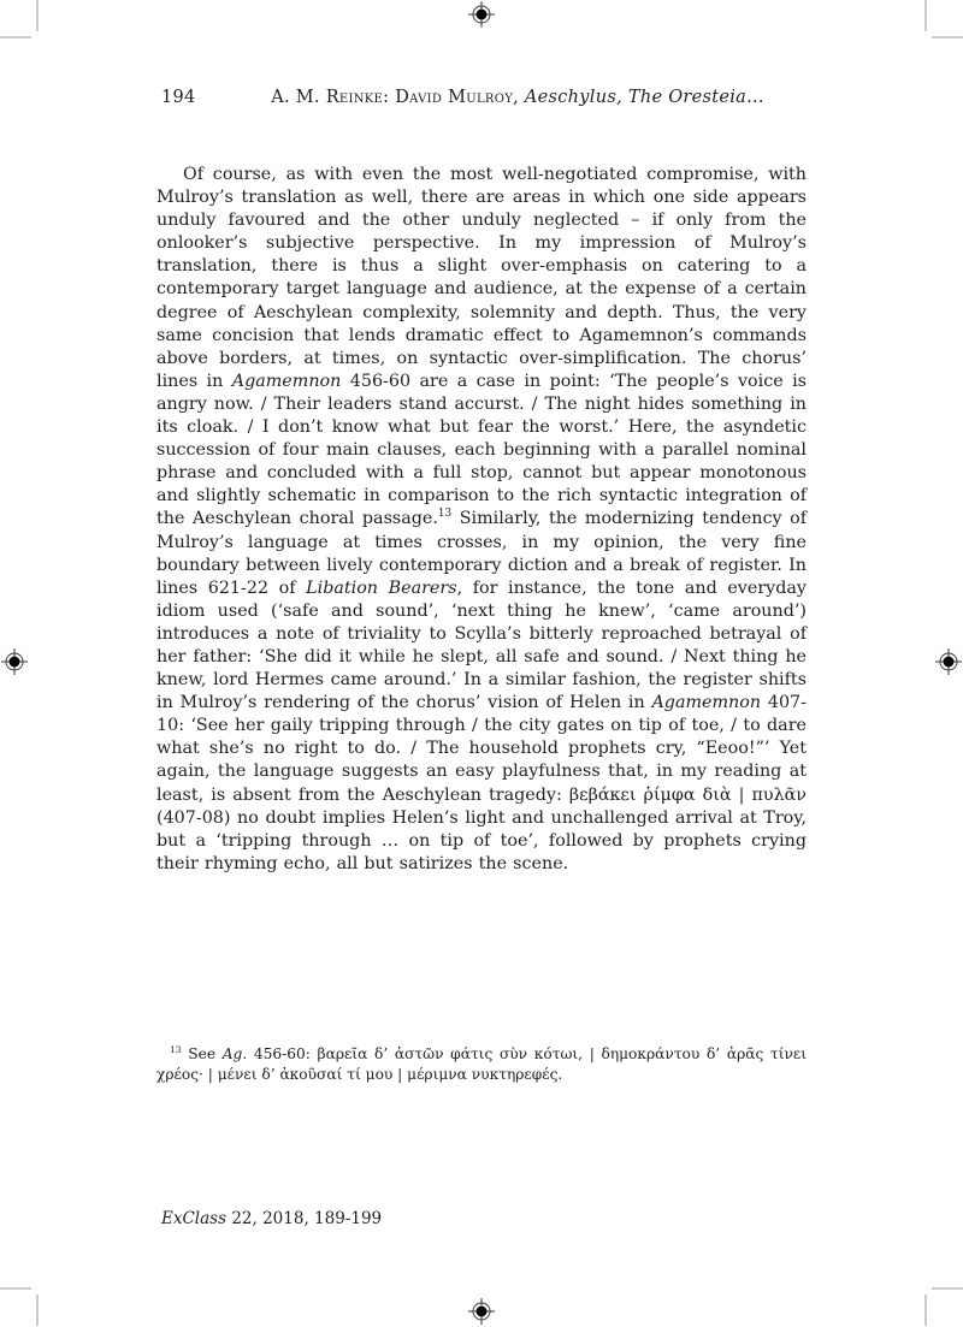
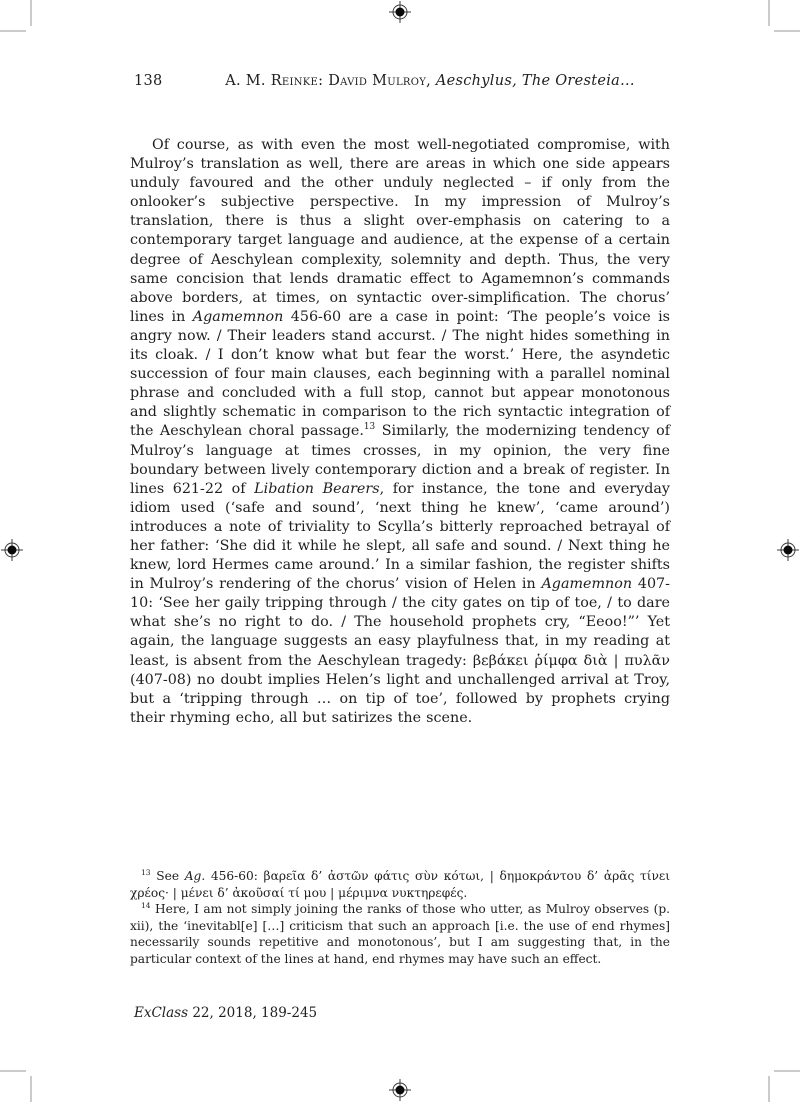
- 194
+ 138
  A. M. Reinke: David Mulroy, Aeschylus, The Oresteia...
  Of course, as with even the most well-negotiated compromise, with Mulroy’s translation as well, there are areas in which one side appears unduly favoured and the other unduly neglected – if only from the onlooker’s subjective perspective. In my impression of Mulroy’s translation, there is thus a slight over-emphasis on catering to a contemporary target language and audience, at the expense of a certain degree of Aeschylean complexity, solemnity and depth. Thus, the very same concision that lends dramatic effect to Agamemnon’s commands above borders, at times, on syntactic over-simplification. The chorus’ lines in Agamemnon 456-60 are a case in point: ‘The people’s voice is angry now. / Their leaders stand accurst. / The night hides something in its cloak. / I don’t know what but fear the worst.’ Here, the asyndetic succession of four main clauses, each beginning with a parallel nominal phrase and concluded with a full stop, cannot but appear monotonous and slightly schematic in comparison to the rich syntactic integration of the Aeschylean choral passage.13 Similarly, the modernizing tendency of Mulroy’s language at times crosses, in my opinion, the very fine boundary between lively contemporary diction and a break of register. In lines 621-22 of Libation Bearers, for instance, the tone and everyday idiom used (‘safe and sound’, ‘next thing he knew’, ‘came around’) introduces a note of triviality to Scylla’s bitterly reproached betrayal of her father: ‘She did it while he slept, all safe and sound. / Next thing he knew, lord Hermes came around.’ In a similar fashion, the register shifts in Mulroy’s rendering of the chorus’ vision of Helen in Agamemnon 407-10: ‘See her gaily tripping through / the city gates on tip of toe, / to dare what she’s no right to do. / The household prophets cry, “Eeoo!”’ Yet again, the language suggests an easy playfulness that, in my reading at least, is absent from the Aeschylean tragedy: βεβάκει ῥίμφα διὰ | πυλᾶν (407-08) no doubt implies Helen’s light and unchallenged arrival at Troy, but a ‘tripping through … on tip of toe’, followed by prophets crying their rhyming echo, all but satirizes the scene.
  13 See Ag. 456-60: βαρεῖα δ’ ἀστῶν φάτις σὺν κότωι, | δημοκράντου δ’ ἀρᾶς τίνει χρέος· | μένει δ’ ἀκοῦσαί τί μου | μέριμνα νυκτηρεφές.
+ 14 Here, I am not simply joining the ranks of those who utter, as Mulroy observes (p. xii), the ‘inevitabl[e] […] criticism that such an approach [i.e. the use of end rhymes] necessarily sounds repetitive and monotonous’, but I am suggesting that, in the particular context of the lines at hand, end rhymes may have such an effect.
- ExClass 22, 2018, 189-199
+ ExClass 22, 2018, 189-245
